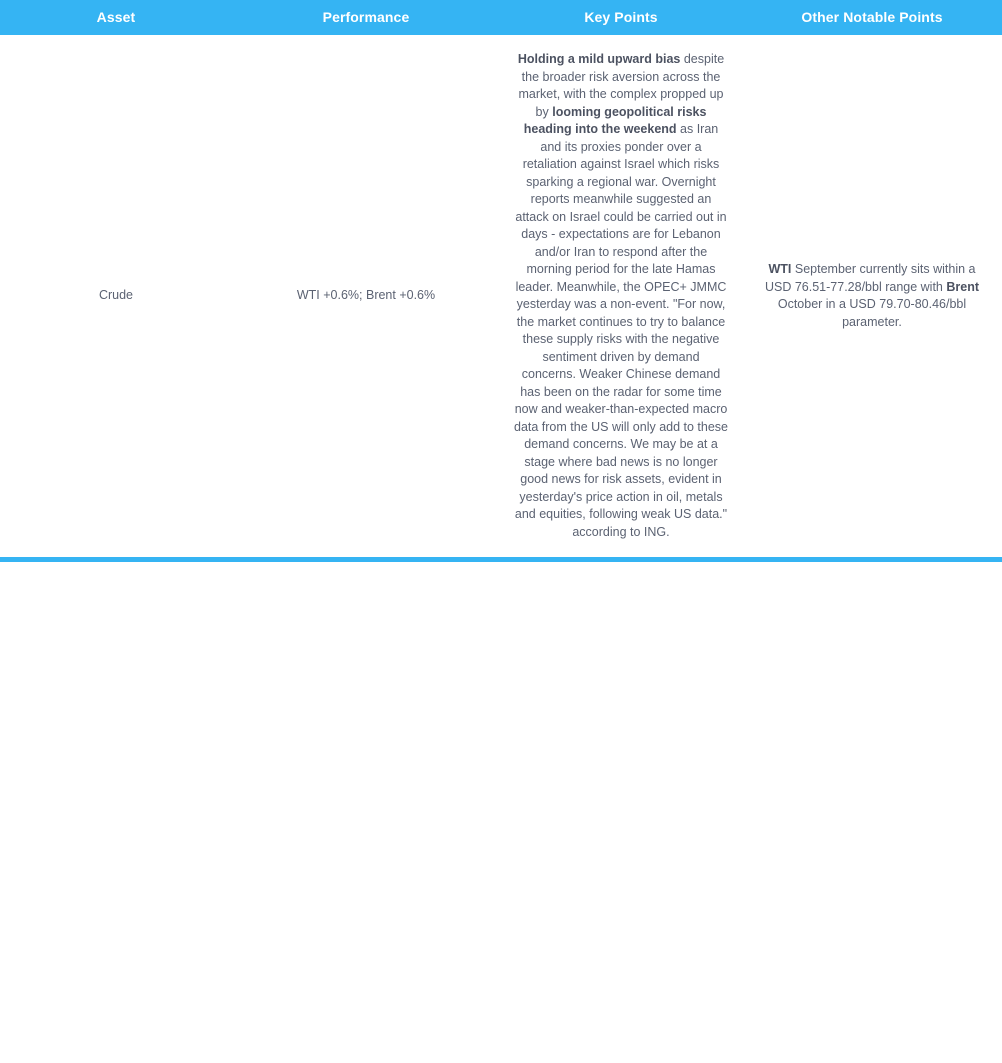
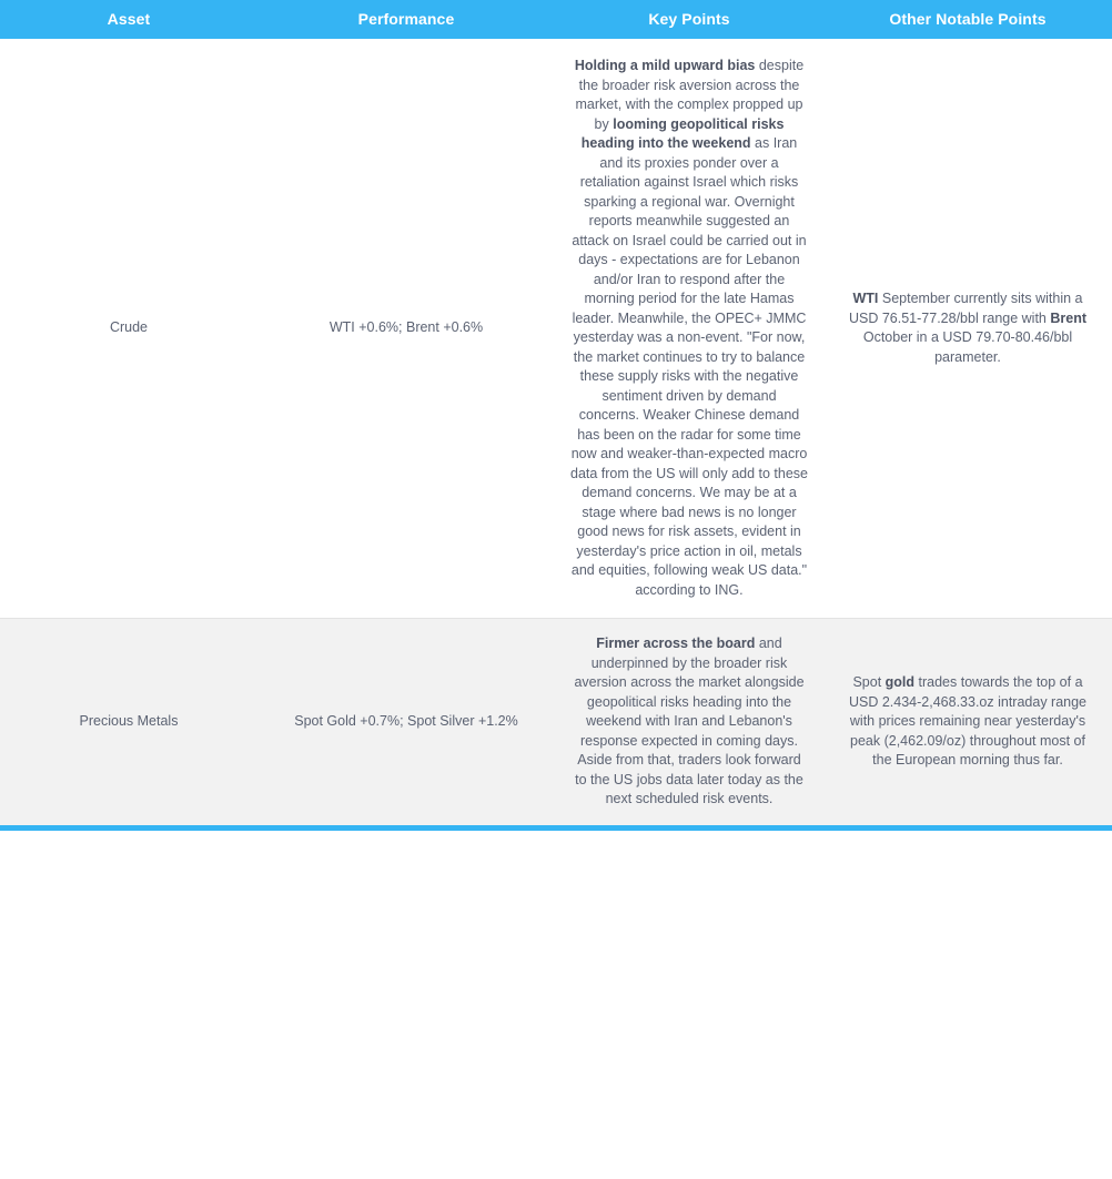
  Asset	Performance	Key Points	Other Notable Points
  Crude	WTI +0.6%; Brent +0.6%	Holding a mild upward bias despite the broader risk aversion across the market, with the complex propped up by looming geopolitical risks heading into the weekend as Iran and its proxies ponder over a retaliation against Israel which risks sparking a regional war. Overnight reports meanwhile suggested an attack on Israel could be carried out in days - expectations are for Lebanon and/or Iran to respond after the morning period for the late Hamas leader. Meanwhile, the OPEC+ JMMC yesterday was a non-event. "For now, the market continues to try to balance these supply risks with the negative sentiment driven by demand concerns. Weaker Chinese demand has been on the radar for some time now and weaker-than-expected macro data from the US will only add to these demand concerns. We may be at a stage where bad news is no longer good news for risk assets, evident in yesterday's price action in oil, metals and equities, following weak US data." according to ING.	WTI September currently sits within a USD 76.51-77.28/bbl range with Brent October in a USD 79.70-80.46/bbl parameter.
+ Precious Metals	Spot Gold +0.7%; Spot Silver +1.2%	Firmer across the board and underpinned by the broader risk aversion across the market alongside geopolitical risks heading into the weekend with Iran and Lebanon's response expected in coming days. Aside from that, traders look forward to the US jobs data later today as the next scheduled risk events.	Spot gold trades towards the top of a USD 2.434-2,468.33.oz intraday range with prices remaining near yesterday's peak (2,462.09/oz) throughout most of the European morning thus far.
